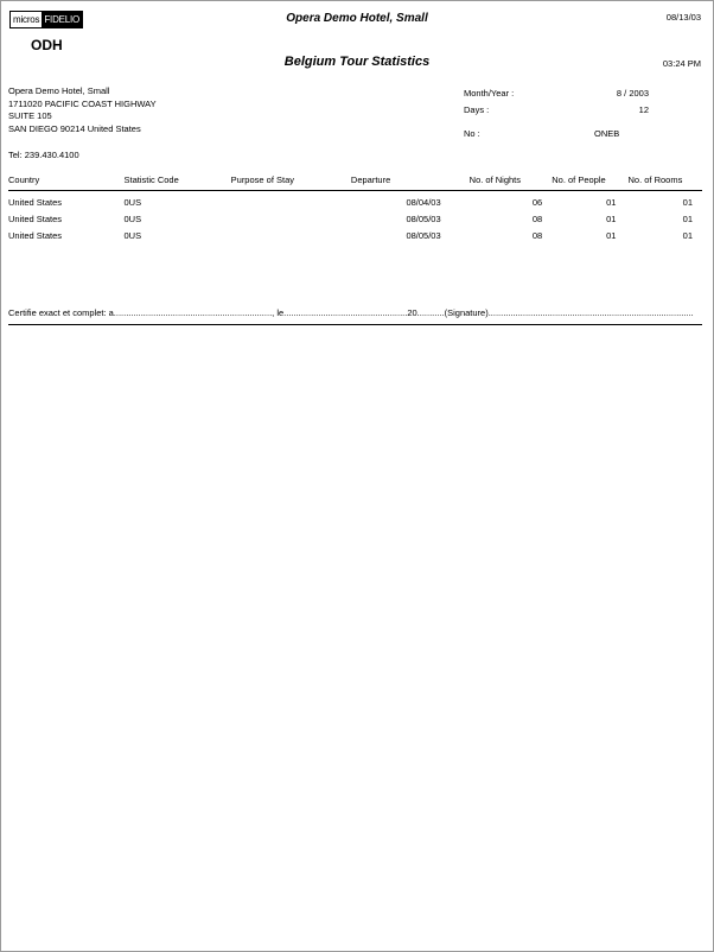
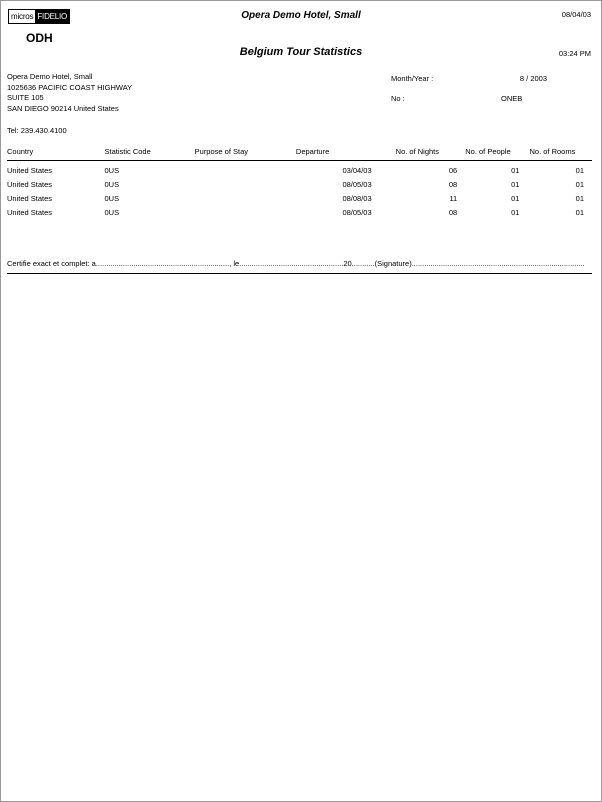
  micros
  FIDELIO
  ODH
  Opera Demo Hotel, Small
- 08/13/03
+ 08/04/03
  Belgium Tour Statistics
  03:24 PM
  Opera Demo Hotel, Small
- 1711020 PACIFIC COAST HIGHWAY
+ 1025636 PACIFIC COAST HIGHWAY
  SUITE 105
  SAN DIEGO 90214 United States
  Tel: 239.430.4100
  Month/Year :
  8 / 2003
- Days :
- 12
  No :
  ONEB
  Country	Statistic Code	Purpose of Stay	Departure	No. of Nights	No. of People	No. of Rooms
- United States	0US		08/04/03	06	01	01
+ United States	0US		03/04/03	06	01	01
  United States	0US		08/05/03	08	01	01
+ United States	0US		08/08/03	11	01	01
  United States	0US		08/05/03	08	01	01
  Certifie exact et complet: a................................................................, le..................................................20...........(Signature)...................................................................................
